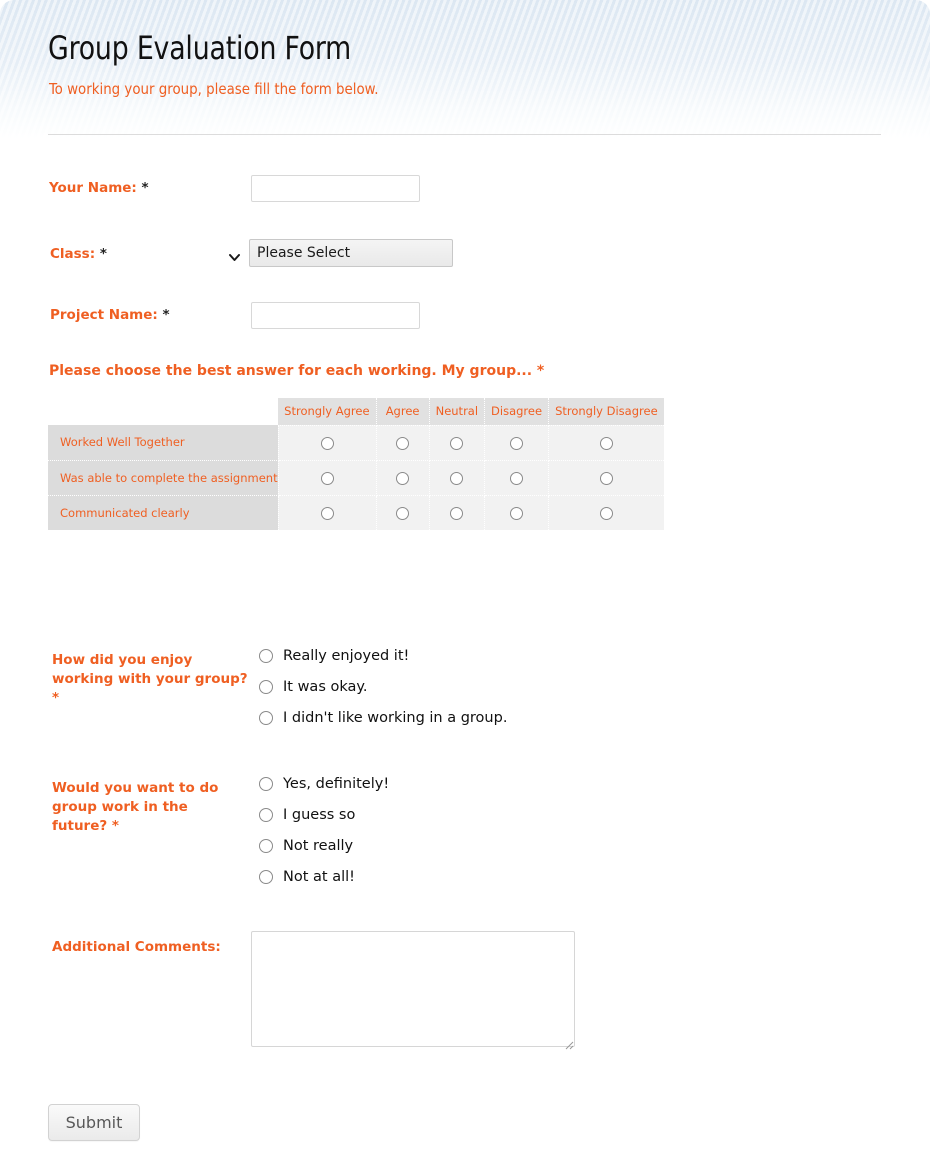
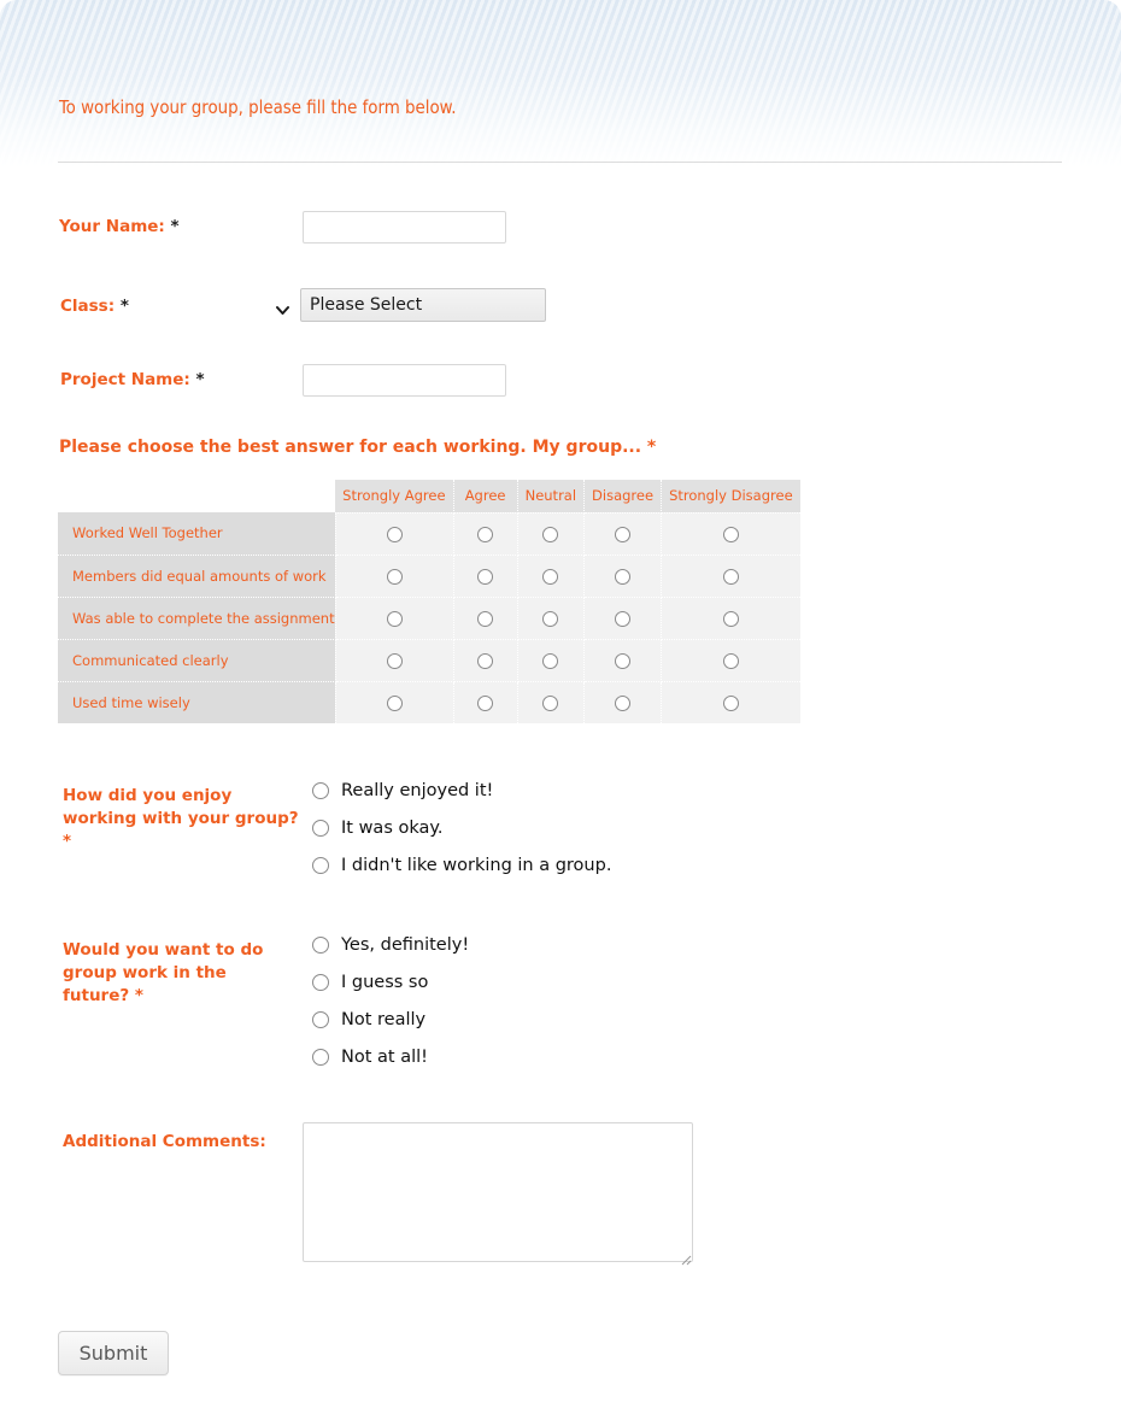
- Group Evaluation Form
  To working your group, please fill the form below.
  Your Name: *
  Class: *
  Please Select
  Project Name: *
  Please choose the best answer for each working. My group... *
  	Strongly Agree	Agree	Neutral	Disagree	Strongly Disagree
  Worked Well Together
+ Members did equal amounts of work
  Was able to complete the assignment
  Communicated clearly
+ Used time wisely
  How did you enjoy working with your group? *
  Really enjoyed it!
  It was okay.
  I didn't like working in a group.
  Would you want to do group work in the future? *
  Yes, definitely!
  I guess so
  Not really
  Not at all!
  Additional Comments:
  Submit
